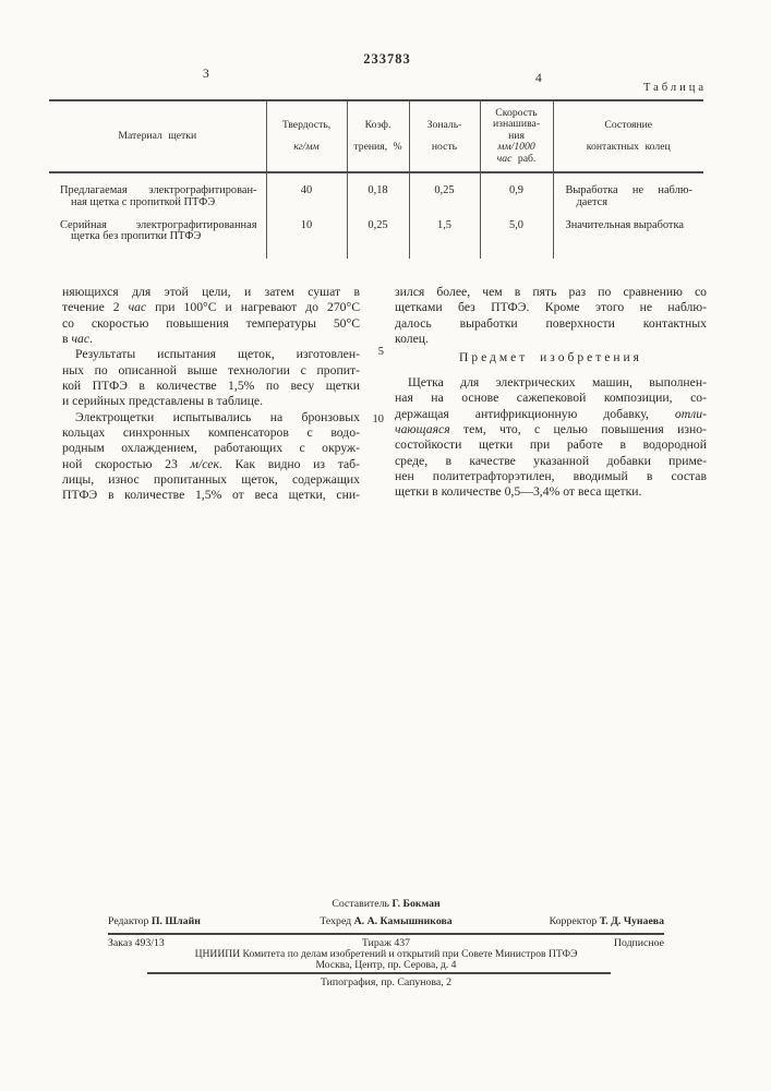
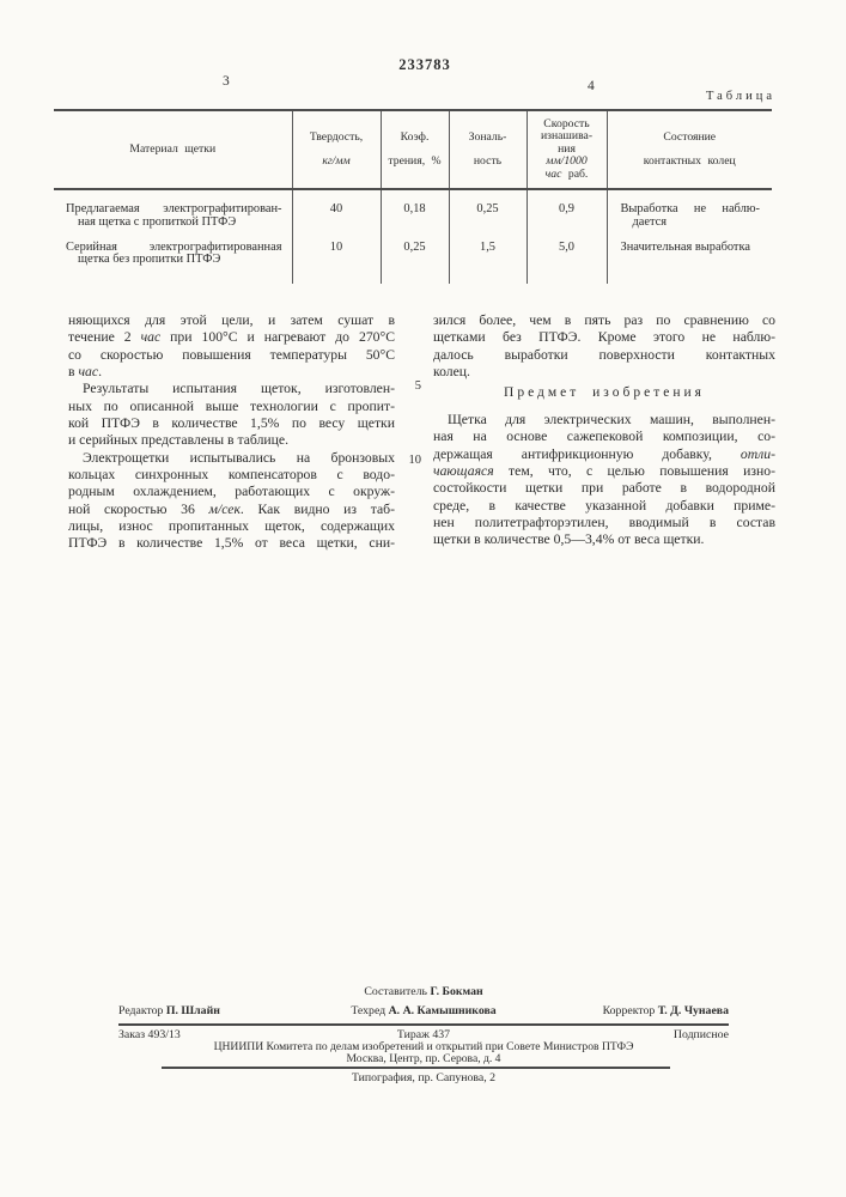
  233783
  3
  4
  Таблица
  Материал щетки	Твердость,кг/мм	Коэф.трения, %	Зональ-ность	Скоростьизнашива-ниямм/1000час раб.	Состояниеконтактных колец
  Предлагаемая электрографитирован-ная щетка с пропиткой ПТФЭ	40	0,18	0,25	0,9	Выработка не наблю-дается
  Серийная электрографитированнаящетка без пропитки ПТФЭ	10	0,25	1,5	5,0	Значительная выработка
  няющихся для этой цели, и затем сушат в
  течение 2 час при 100°С и нагревают до 270°С
  со скоростью повышения температуры 50°С
  в час.
  Результаты испытания щеток, изготовлен-
  ных по описанной выше технологии с пропит-
  кой ПТФЭ в количестве 1,5% по весу щетки
  и серийных представлены в таблице.
  Электрощетки испытывались на бронзовых
  кольцах синхронных компенсаторов с водо-
  родным охлаждением, работающих с окруж-
- ной скоростью 23 м/сек. Как видно из таб-
+ ной скоростью 36 м/сек. Как видно из таб-
  лицы, износ пропитанных щеток, содержащих
  ПТФЭ в количестве 1,5% от веса щетки, сни-
  5
  10
  зился более, чем в пять раз по сравнению со
  щетками без ПТФЭ. Кроме этого не наблю-
  далось выработки поверхности контактных
  колец.
  Предмет изобретения
  Щетка для электрических машин, выполнен-
  ная на основе сажепековой композиции, со-
  держащая антифрикционную добавку, отли-
  чающаяся тем, что, с целью повышения изно-
  состойкости щетки при работе в водородной
  среде, в качестве указанной добавки приме-
  нен политетрафторэтилен, вводимый в состав
  щетки в количестве 0,5—3,4% от веса щетки.
  Составитель Г. Бокман
  Редактор П. Шлайн
  Техред А. А. Камышникова
  Корректор Т. Д. Чунаева
  Заказ 493/13
  Тираж 437
  Подписное
  ЦНИИПИ Комитета по делам изобретений и открытий при Совете Министров ПТФЭ
  Москва, Центр, пр. Серова, д. 4
  Типография, пр. Сапунова, 2
